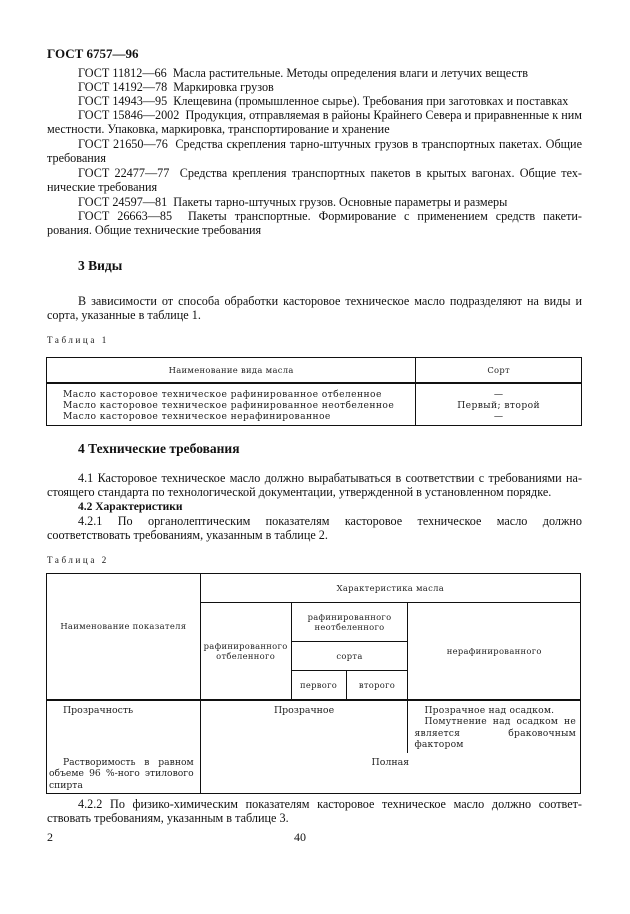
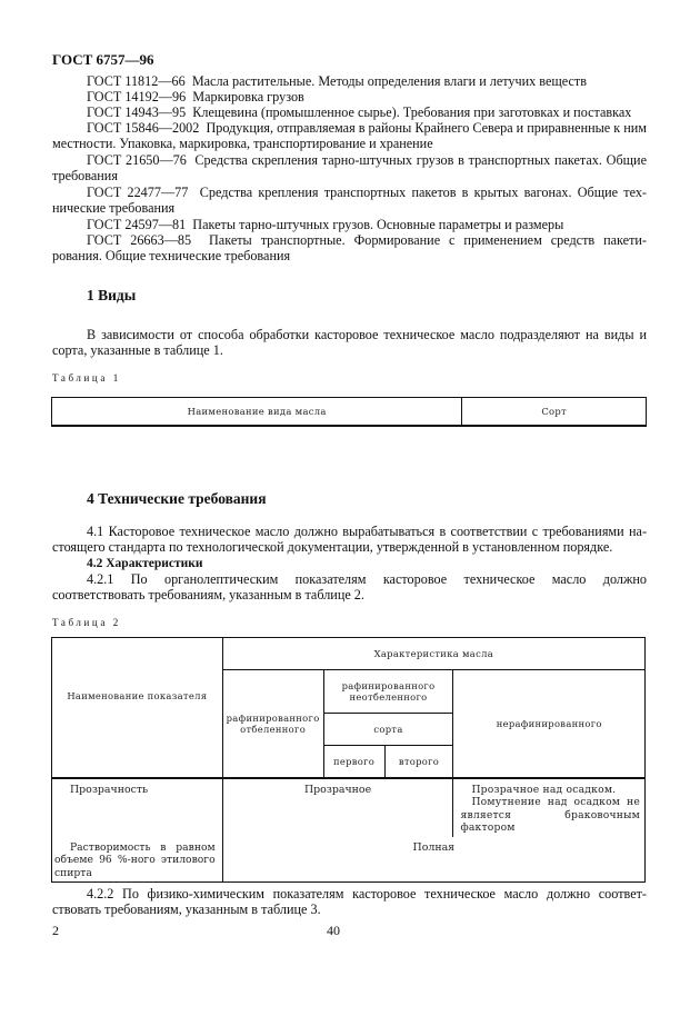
  ГОСТ 6757—96
  ГОСТ 11812—66 Масла растительные. Методы определения влаги и летучих веществ
- ГОСТ 14192—78 Маркировка грузов
+ ГОСТ 14192—96 Маркировка грузов
  ГОСТ 14943—95 Клещевина (промышленное сырье). Требования при заготовках и поставках
  ГОСТ 15846—2002 Продукция, отправляемая в районы Крайнего Севера и приравненные к ним местности. Упаковка, маркировка, транспортирование и хранение
  ГОСТ 21650—76 Средства скрепления тарно-штучных грузов в транспортных пакетах. Общие требования
  ГОСТ 22477—77 Средства крепления транспортных пакетов в крытых вагонах. Общие тех-нические требования
  ГОСТ 24597—81 Пакеты тарно-штучных грузов. Основные параметры и размеры
  ГОСТ 26663—85 Пакеты транспортные. Формирование с применением средств пакети-рования. Общие технические требования
- 3 Виды
+ 1 Виды
  В зависимости от способа обработки касторовое техническое масло подразделяют на виды и сорта, указанные в таблице 1.
  Таблица 1
  Наименование вида масла	Сорт
- Масло касторовое техническое рафинированное отбеленное Масло касторовое техническое рафинированное неотбеленное Масло касторовое техническое нерафинированное	— Первый; второй —
  4 Технические требования
  4.1 Касторовое техническое масло должно вырабатываться в соответствии с требованиями на-стоящего стандарта по технологической документации, утвержденной в установленном порядке.
  4.2 Характеристики
  4.2.1 По органолептическим показателям касторовое техническое масло должно соответствовать требованиям, указанным в таблице 2.
  Таблица 2
  Наименование показателя	Характеристика масла
  рафинированного отбеленного	рафинированного неотбеленного	нерафинированного
  сорта
  первого	второго
  Прозрачность	Прозрачное	Прозрачное над осадком. Помутнение над осадком не является браковочным фактором
  Растворимость в равном объеме 96 %-ного этилового спирта	Полная
  4.2.2 По физико-химическим показателям касторовое техническое масло должно соответ-ствовать требованиям, указанным в таблице 3.
  2
  40
